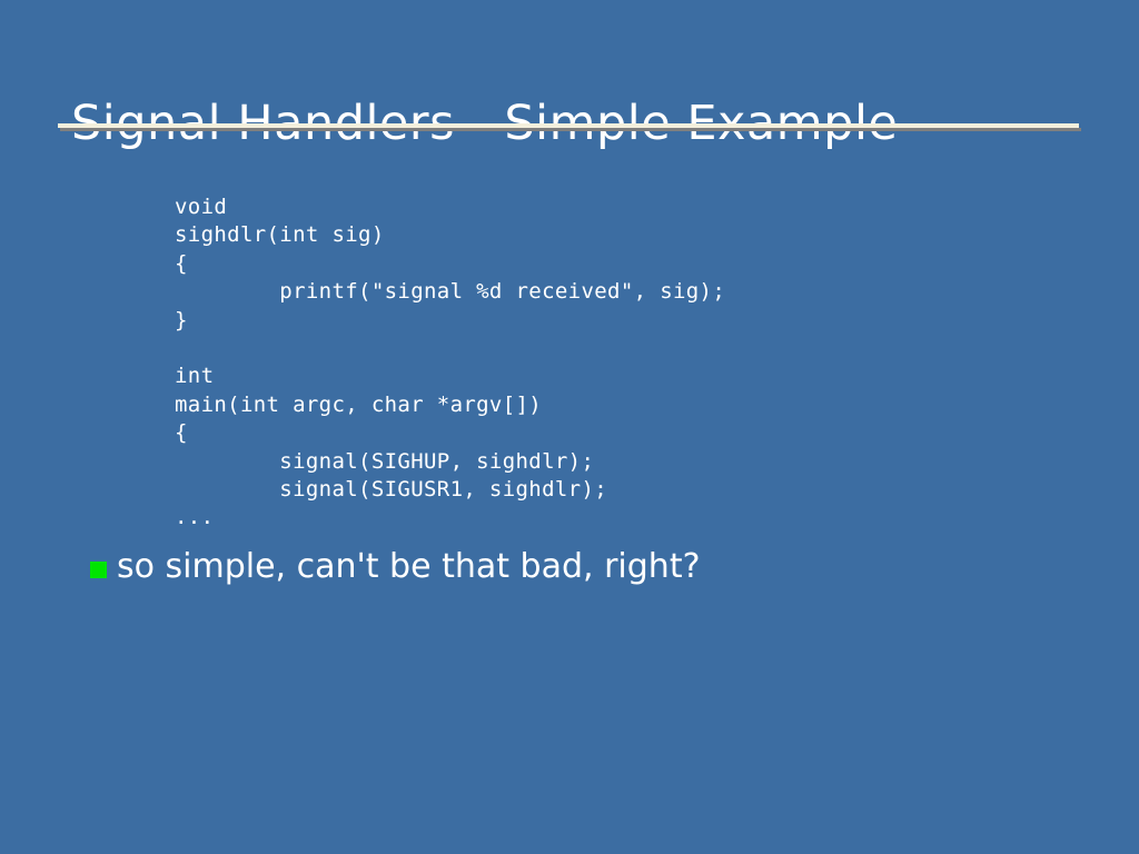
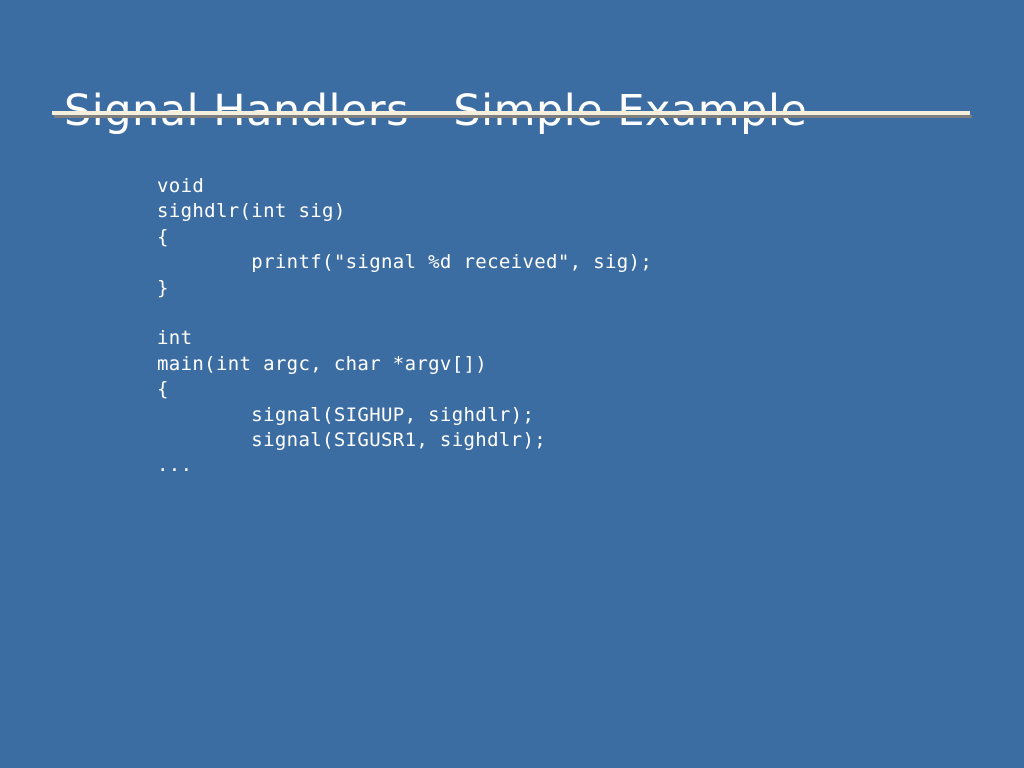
  void
  sighdlr(int sig)
  {
  printf("signal %d received", sig);
  }
  int
  main(int argc, char *argv[])
  {
  signal(SIGHUP, sighdlr);
  signal(SIGUSR1, sighdlr);
  ...
- so simple, can't be that bad, right?
